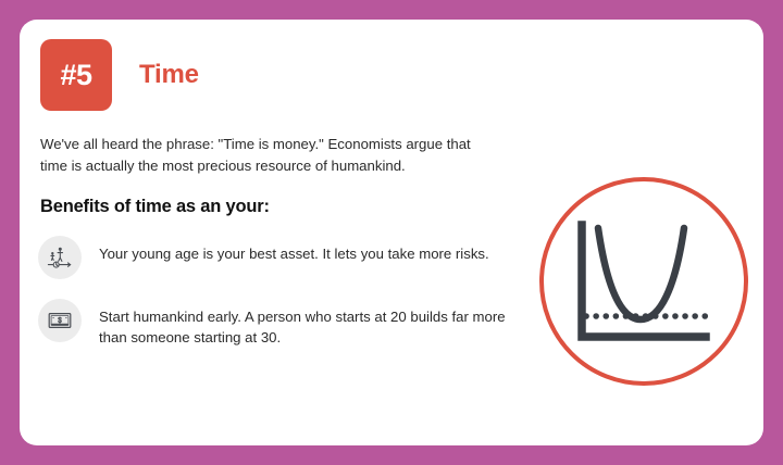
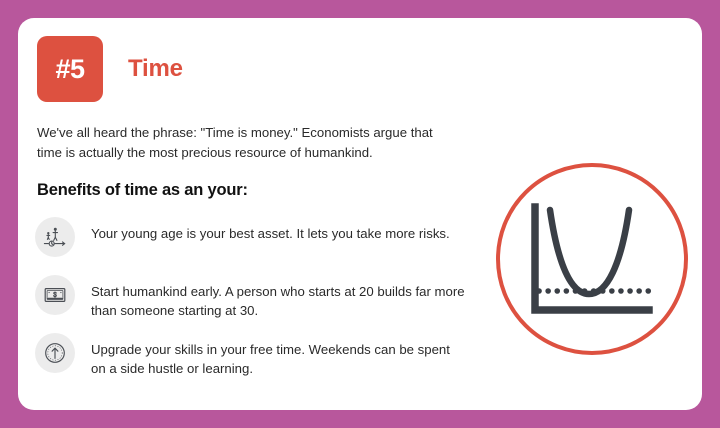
  #5
  Time
  We've all heard the phrase: "Time is money." Economists argue that time is actually the most precious resource of humankind.
  Benefits of time as an your:
  Your young age is your best asset. It lets you take more risks.
  Start humankind early. A person who starts at 20 builds far more than someone starting at 30.
+ Upgrade your skills in your free time. Weekends can be spent on a side hustle or learning.
